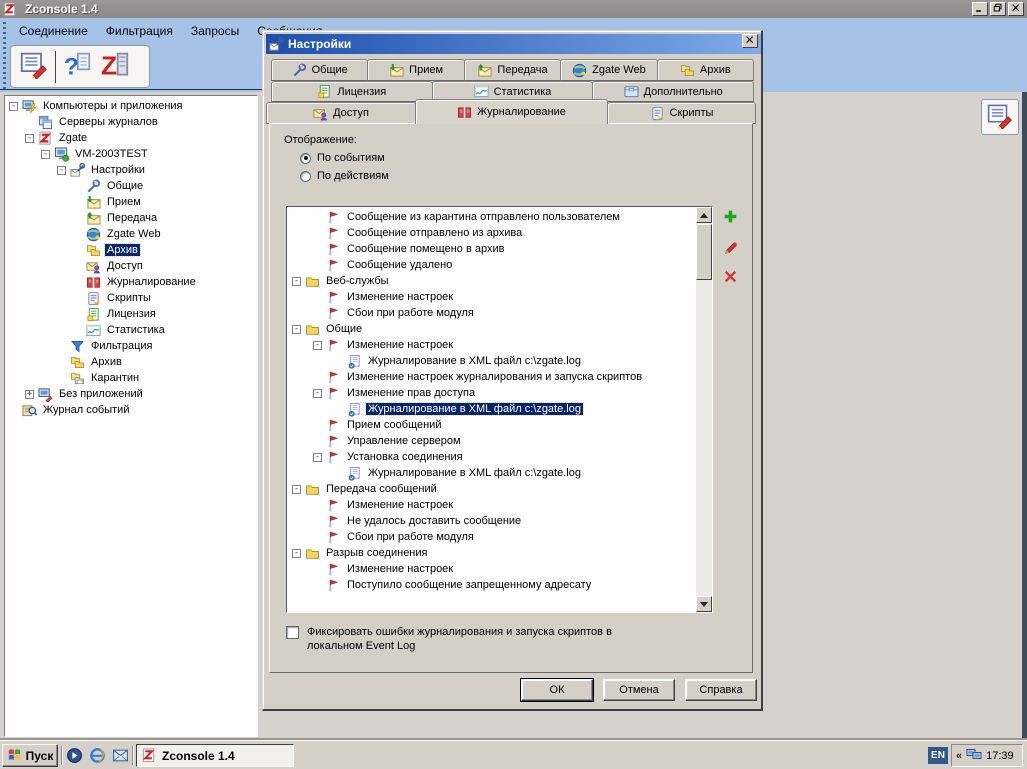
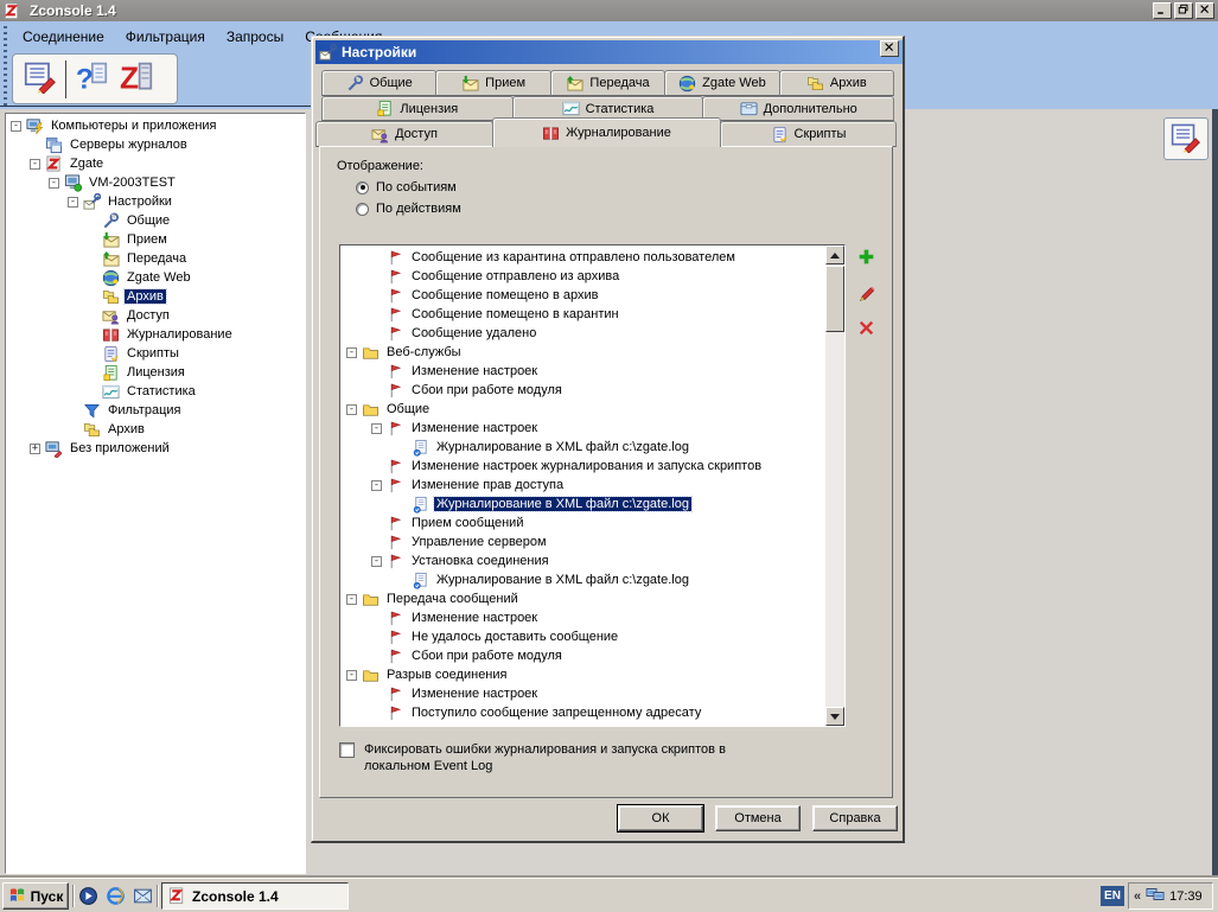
  Zconsole 1.4
  Соединение
  Фильтрация
  Запросы
  ?
  Z
  -
  Компьютеры и приложения
  Серверы журналов
  -
  Zgate
  -
  VM-2003TEST
  -
  Настройки
  Общие
  Прием
  Передача
  Zgate Web
  Архив
  Доступ
  Журналирование
  Скрипты
  Лицензия
  Статистика
  Фильтрация
  Архив
- Карантин
  +
  Без приложений
- Журнал событий
  Настройки
  Общие
  Прием
  Передача
  Zgate Web
  Архив
  Лицензия
  Статистика
  Дополнительно
  Доступ
  Журналирование
  Скрипты
  Отображение:
  По событиям
  По действиям
  Сообщение из карантина отправлено пользователем
  Сообщение отправлено из архива
  Сообщение помещено в архив
+ Сообщение помещено в карантин
  Сообщение удалено
  -
  Веб-службы
  Изменение настроек
  Сбои при работе модуля
  -
  Общие
  -
  Изменение настроек
  Журналирование в XML файл c:\zgate.log
  Изменение настроек журналирования и запуска скриптов
  -
  Изменение прав доступа
  Журналирование в XML файл c:\zgate.log
  Прием сообщений
  Управление сервером
  -
  Установка соединения
  Журналирование в XML файл c:\zgate.log
  -
  Передача сообщений
  Изменение настроек
  Не удалось доставить сообщение
  Сбои при работе модуля
  -
  Разрыв соединения
  Изменение настроек
  Поступило сообщение запрещенному адресату
  Фиксировать ошибки журналирования и запуска скриптов в локальном Event Log
  ОК
  Отмена
  Справка
  Пуск
  Zconsole 1.4
  EN
  «
  17:39
